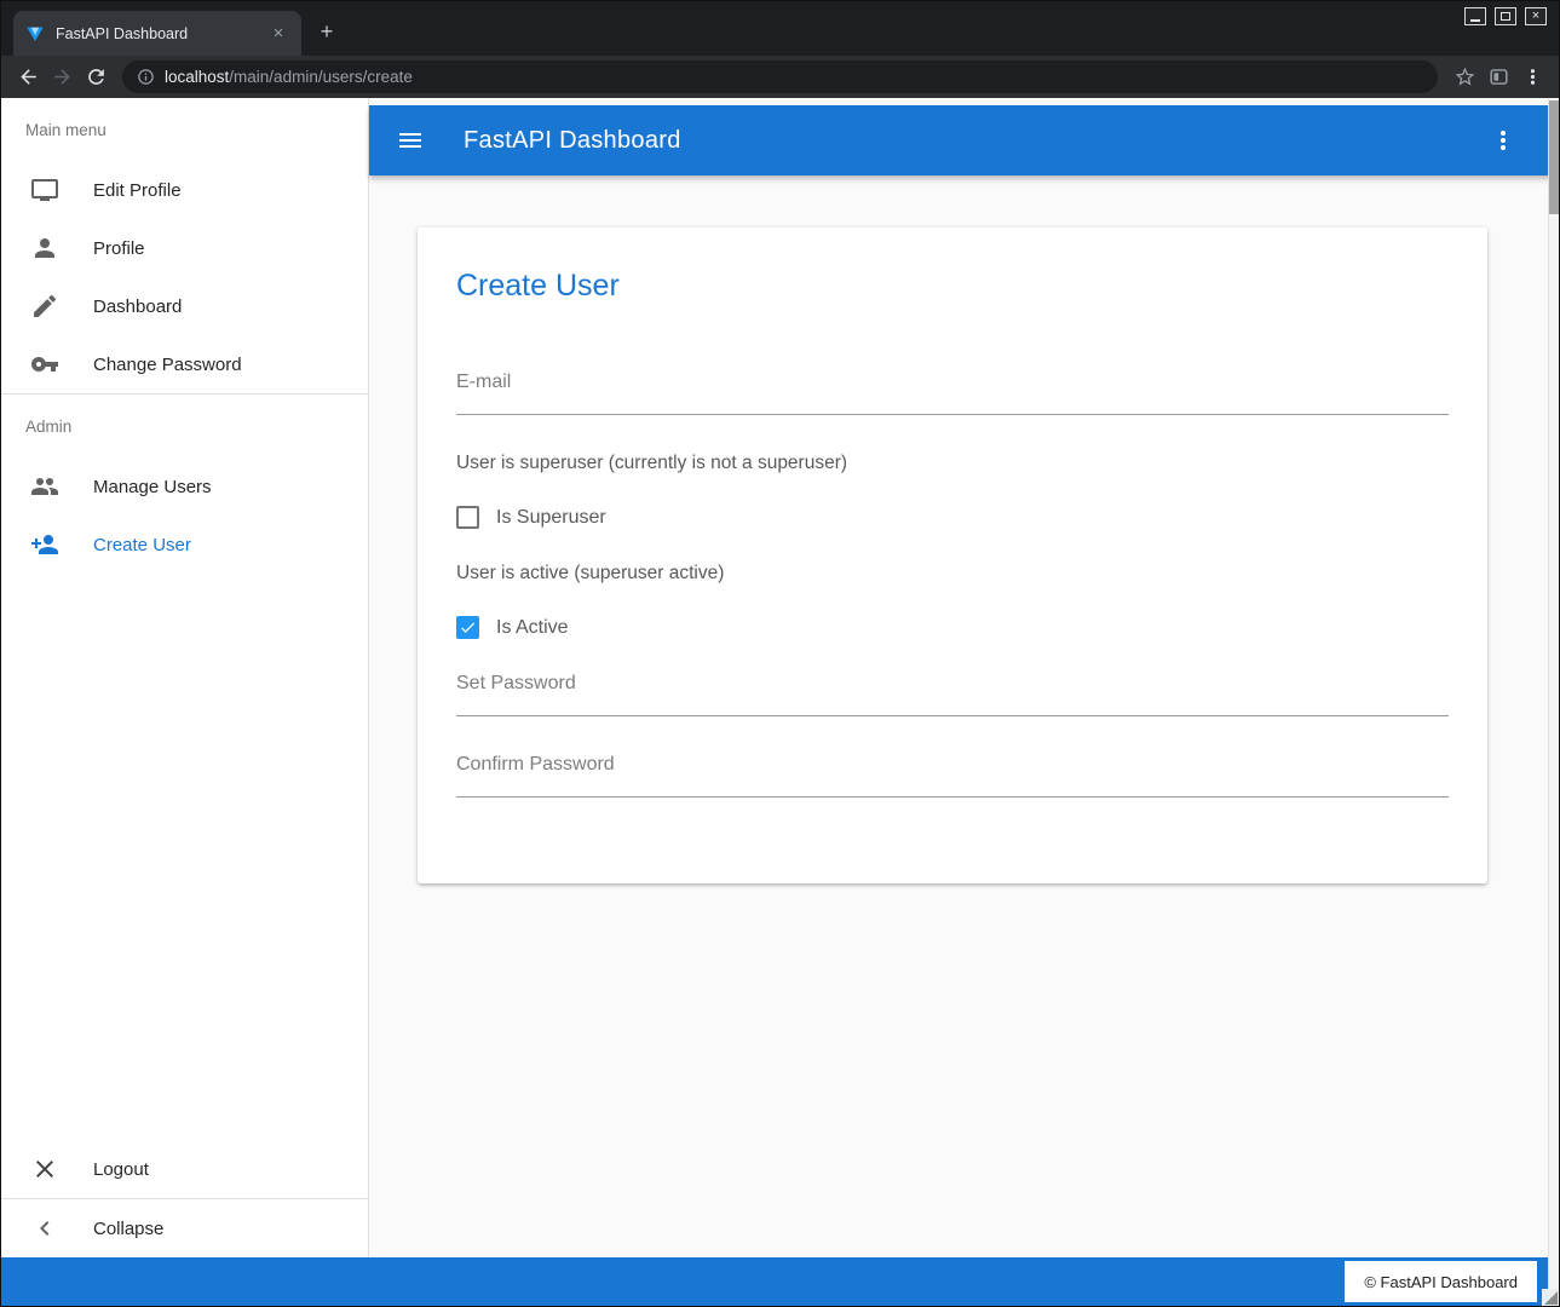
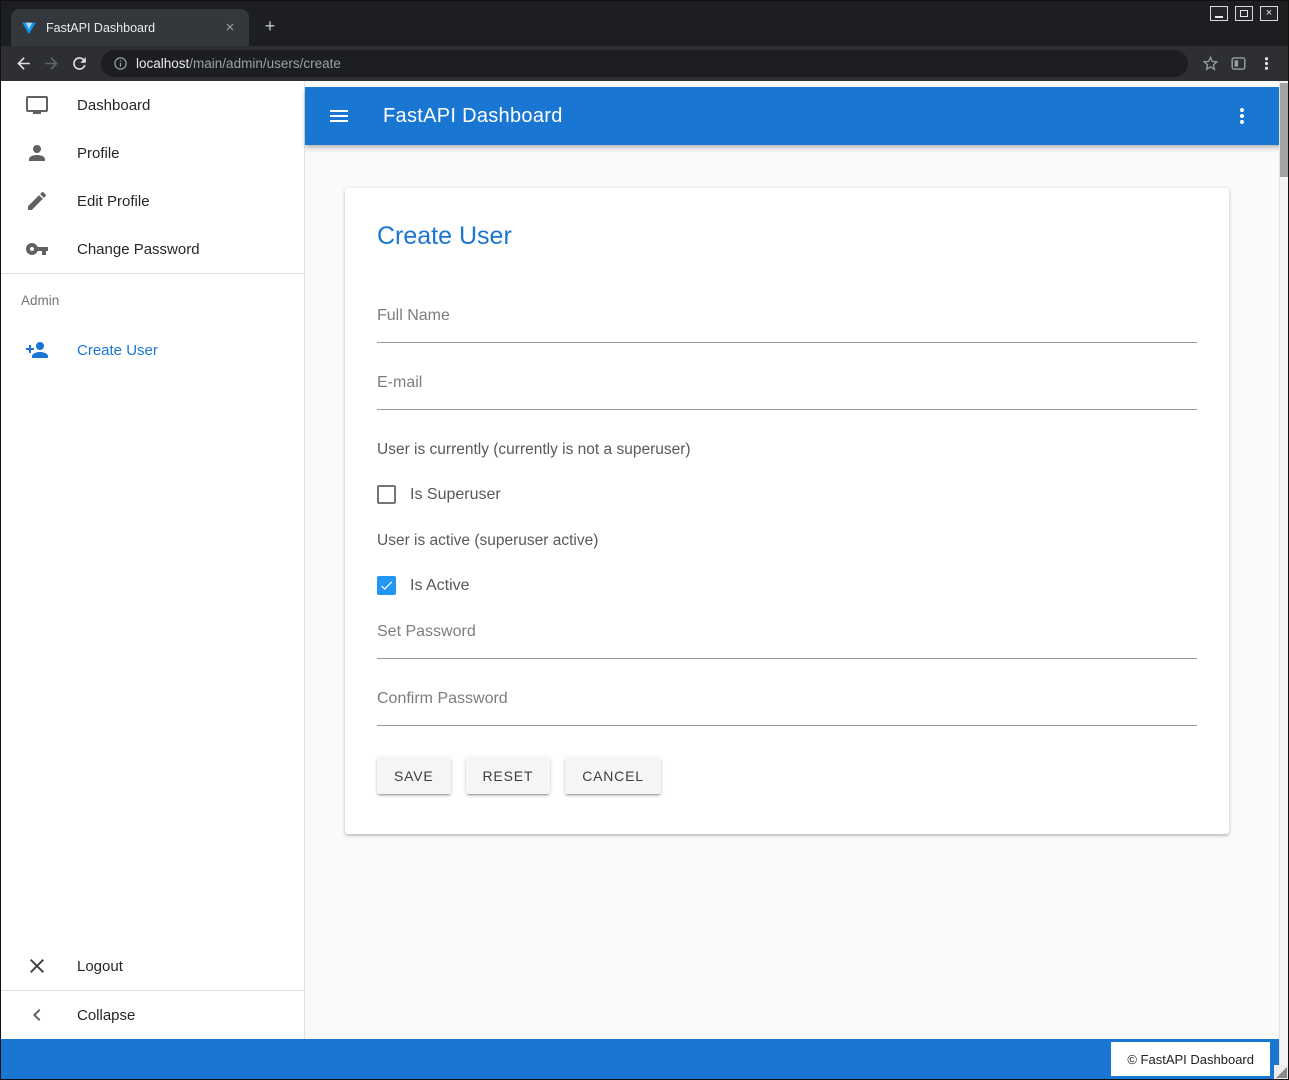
  FastAPI Dashboard
  ×
  +
  ×
  localhost/main/admin/users/create
- Main menu
- Edit Profile
+ Dashboard
  Profile
- Dashboard
+ Edit Profile
  Change Password
  Admin
- Manage Users
  Create User
  Logout
  Collapse
  FastAPI Dashboard
  Create User
+ Full Name
  E-mail
- User is superuser (currently is not a superuser)
+ User is currently (currently is not a superuser)
  Is Superuser
  User is active (superuser active)
  Is Active
  Set Password
  Confirm Password
+ SAVE
+ RESET
+ CANCEL
  © FastAPI Dashboard
